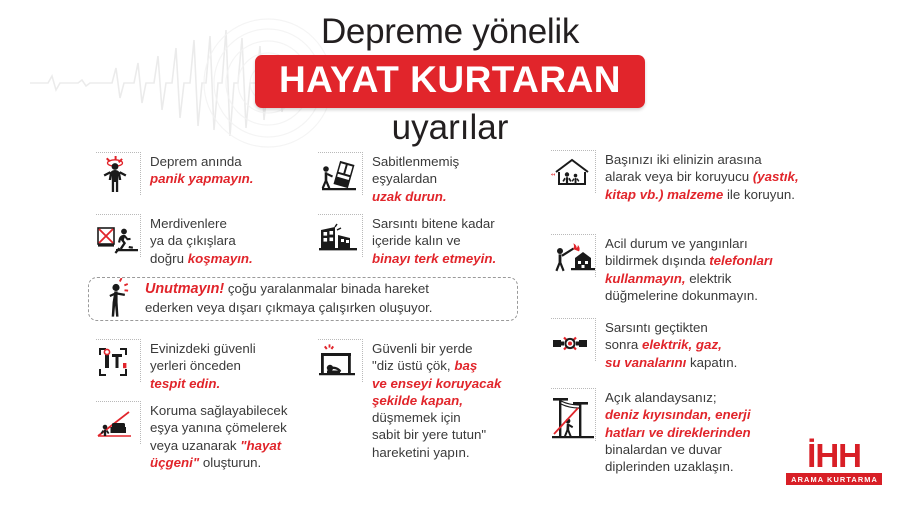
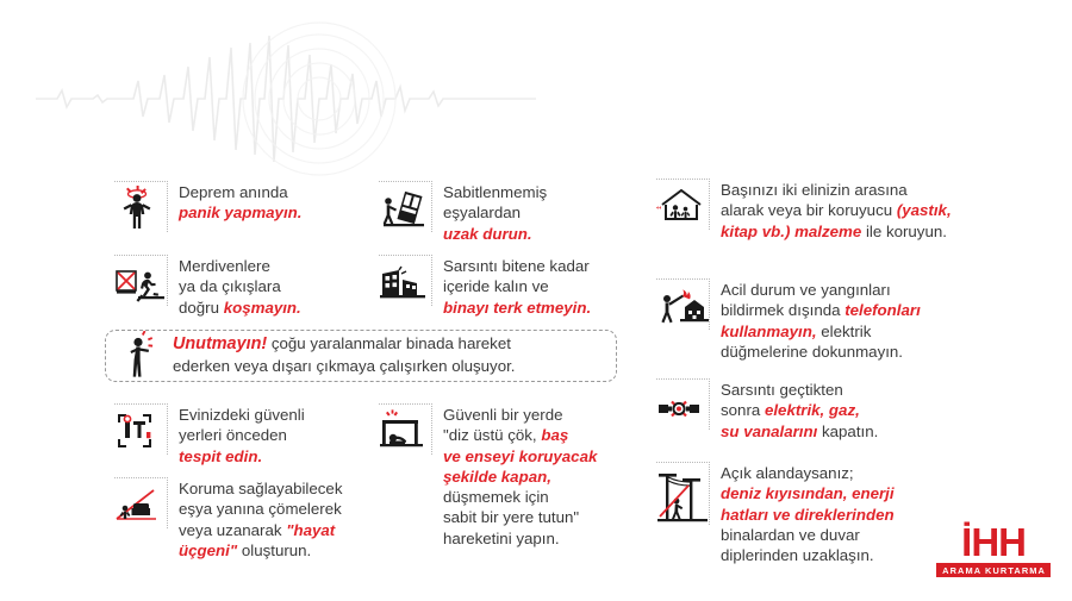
- Depreme yönelik
- HAYAT KURTARAN
- uyarılar
  Deprem anında
  panik yapmayın.
  Merdivenlere
  ya da çıkışlara
  doğru koşmayın.
  Evinizdeki güvenli
  yerleri önceden
  tespit edin.
  Koruma sağlayabilecek
  eşya yanına çömelerek
  veya uzanarak "hayat
  üçgeni" oluşturun.
  Sabitlenmemiş
  eşyalardan
  uzak durun.
  Sarsıntı bitene kadar
  içeride kalın ve
  binayı terk etmeyin.
  Güvenli bir yerde
  "diz üstü çök, baş
  ve enseyi koruyacak
  şekilde kapan,
  düşmemek için
  sabit bir yere tutun"
  hareketini yapın.
  Başınızı iki elinizin arasına
  alarak veya bir koruyucu (yastık,
  kitap vb.) malzeme ile koruyun.
  Acil durum ve yangınları
  bildirmek dışında telefonları
  kullanmayın, elektrik
  düğmelerine dokunmayın.
  Sarsıntı geçtikten
  sonra elektrik, gaz,
  su vanalarını kapatın.
  Açık alandaysanız;
  deniz kıyısından, enerji
  hatları ve direklerinden
  binalardan ve duvar
  diplerinden uzaklaşın.
  Unutmayın! çoğu yaralanmalar binada hareket
  ederken veya dışarı çıkmaya çalışırken oluşuyor.
  İHH
  ARAMA KURTARMA
